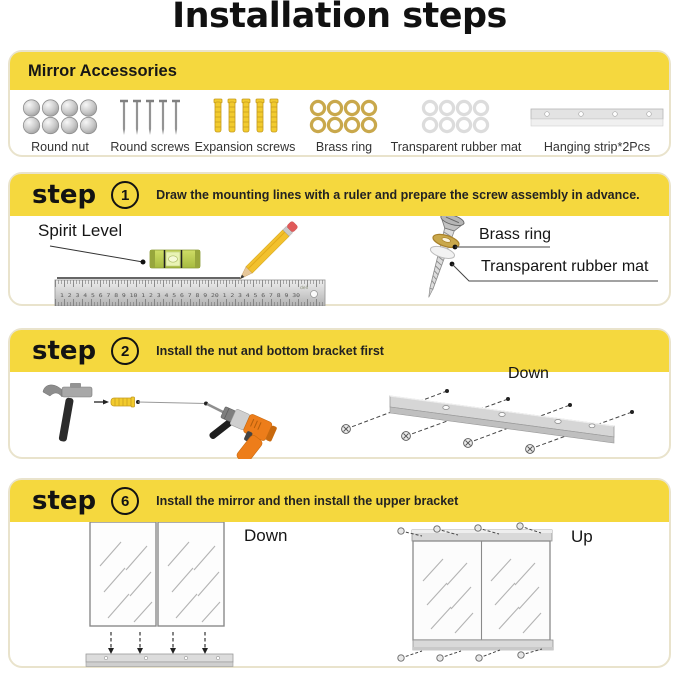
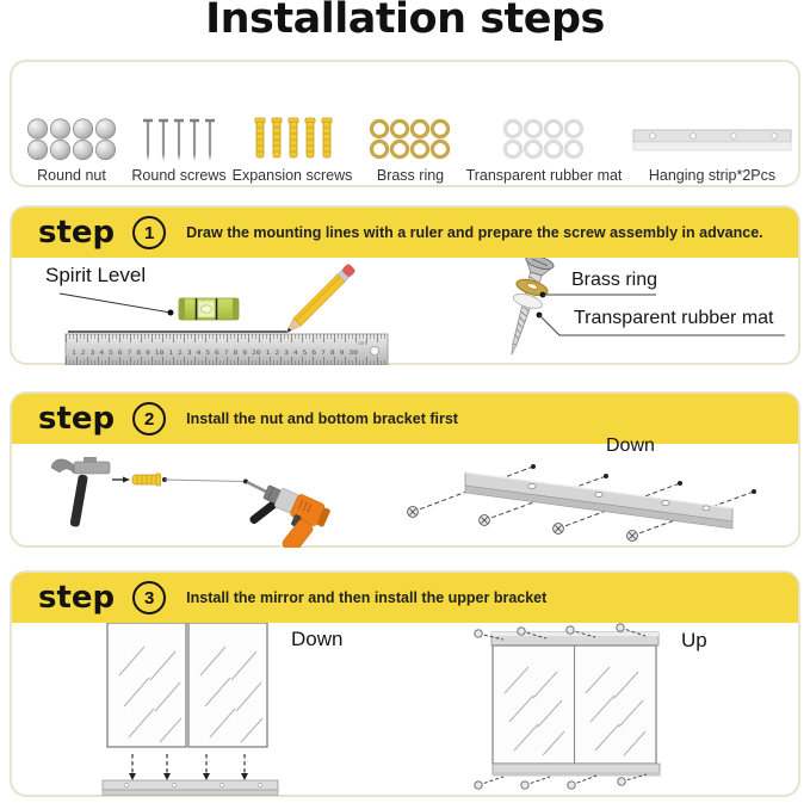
  Installation steps
- Mirror Accessories
  Round nut
  Round screws
  Expansion screws
  Brass ring
  Transparent rubber mat
  Hanging strip*2Pcs
  step
  1
  Draw the mounting lines with a ruler and prepare the screw assembly in advance.
  step
  2
  Install the nut and bottom bracket first
  step
- 6
+ 3
  Install the mirror and then install the upper bracket
  Spirit Level
  Brass ring
  Transparent rubber mat
  Down
  Down
  Up
